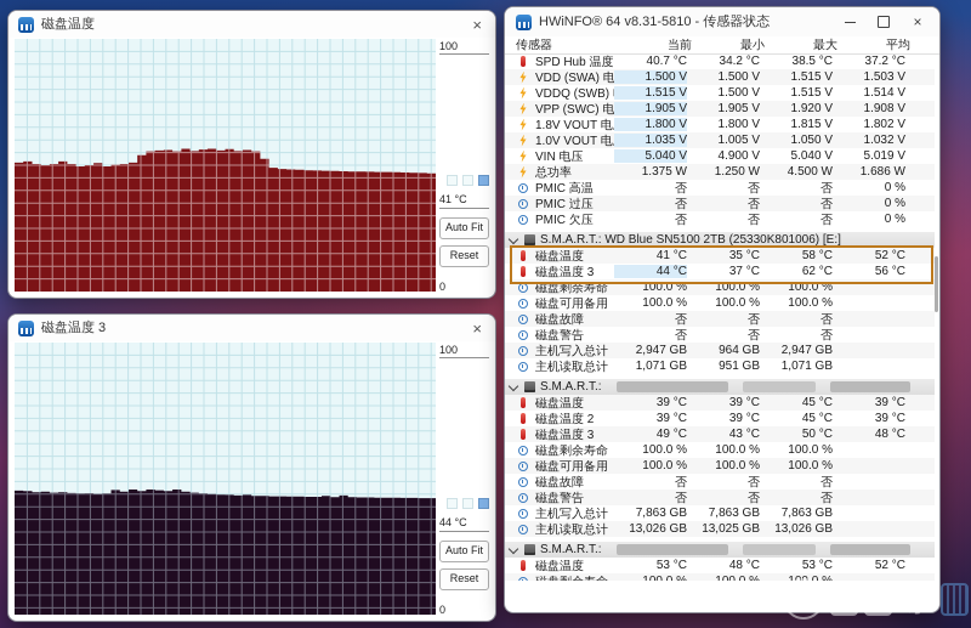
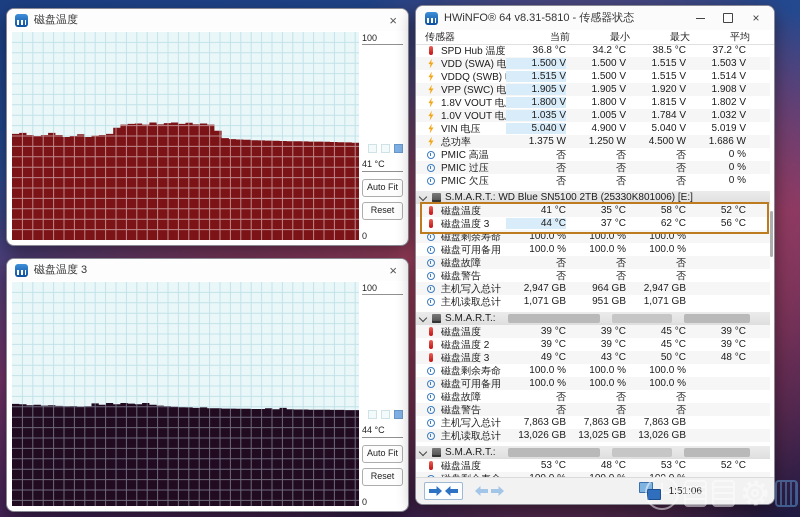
  磁盘温度
  ×
  100
  41 °C
  Auto Fit
  Reset
  0
  磁盘温度 3
  ×
  100
  44 °C
  Auto Fit
  Reset
  0
  HWiNFO® 64 v8.31-5810 - 传感器状态
  ×
  传感器
  当前
  最小
  最大
  平均
  SPD Hub 温度
- 40.7 °C
+ 36.8 °C
  34.2 °C
  38.5 °C
  37.2 °C
  VDD (SWA) 电
  1.500 V
  1.500 V
  1.515 V
  1.503 V
  VDDQ (SWB)
  1.515 V
  1.500 V
  1.515 V
  1.514 V
  VPP (SWC) 电
  1.905 V
  1.905 V
  1.920 V
  1.908 V
  1.8V VOUT 电
  1.800 V
  1.800 V
  1.815 V
  1.802 V
  1.0V VOUT 电
  1.035 V
  1.005 V
- 1.050 V
+ 1.784 V
  1.032 V
  VIN 电压
  5.040 V
  4.900 V
  5.040 V
  5.019 V
  总功率
  1.375 W
  1.250 W
  4.500 W
  1.686 W
  PMIC 高温
  否
  否
  否
  0 %
  PMIC 过压
  否
  否
  否
  0 %
  PMIC 欠压
  否
  否
  否
  0 %
  S.M.A.R.T.: WD Blue SN5100 2TB (25330K801006) [E:]
  磁盘温度
  41 °C
  35 °C
  58 °C
  52 °C
  磁盘温度 3
  44 °C
  37 °C
  62 °C
  56 °C
  磁盘剩余寿命
  100.0 %
  100.0 %
  100.0 %
  磁盘可用备用
  100.0 %
  100.0 %
  100.0 %
  磁盘故障
  否
  否
  否
  磁盘警告
  否
  否
  否
  主机写入总计
  2,947 GB
  964 GB
  2,947 GB
  主机读取总计
  1,071 GB
  951 GB
  1,071 GB
  S.M.A.R.T.:
  磁盘温度
  39 °C
  39 °C
  45 °C
  39 °C
  磁盘温度 2
  39 °C
  39 °C
  45 °C
  39 °C
  磁盘温度 3
  49 °C
  43 °C
  50 °C
  48 °C
  磁盘剩余寿命
  100.0 %
  100.0 %
  100.0 %
  磁盘可用备用
  100.0 %
  100.0 %
  100.0 %
  磁盘故障
  否
  否
  否
  磁盘警告
  否
  否
  否
  主机写入总计
  7,863 GB
  7,863 GB
  7,863 GB
  主机读取总计
  13,026 GB
  13,025 GB
  13,026 GB
  S.M.A.R.T.:
  磁盘温度
  53 °C
  48 °C
  53 °C
  52 °C
+ 1:51:06
